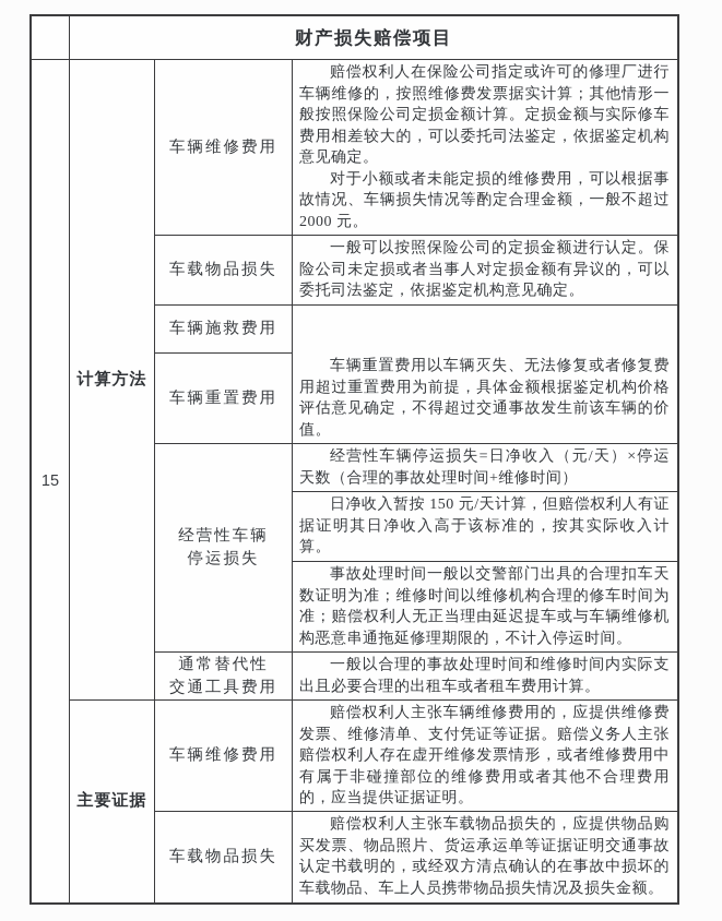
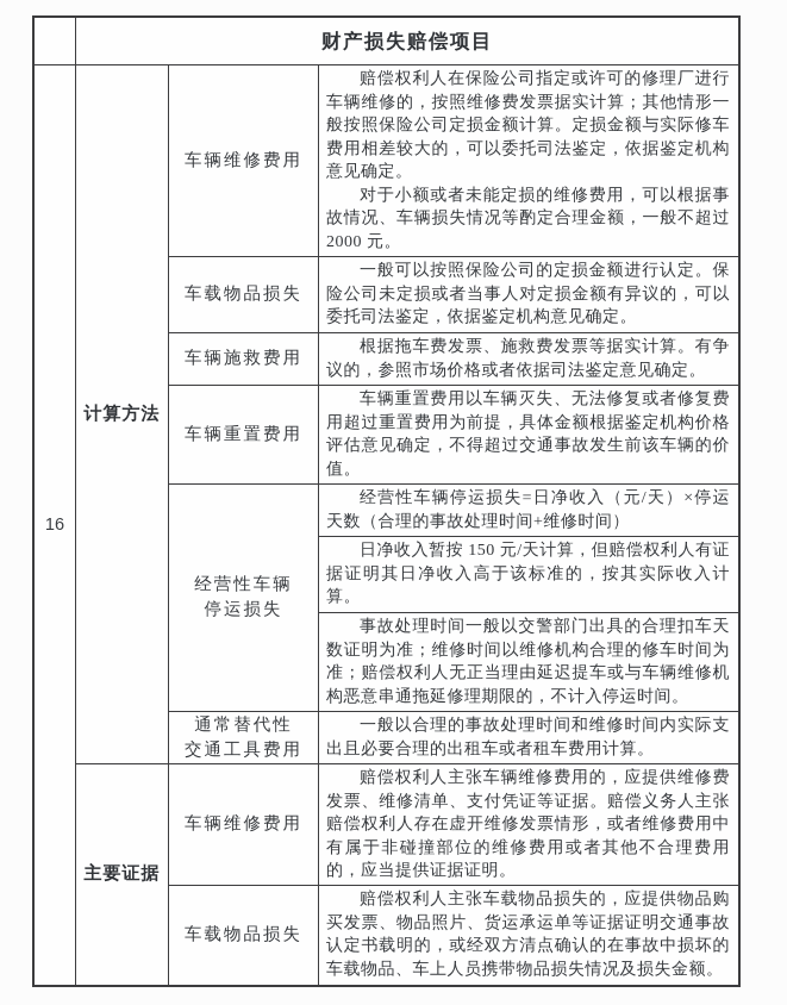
  财产损失赔偿项目
- 15
+ 16
  计算方法
  主要证据
  车辆维修费用
  车载物品损失
  车辆施救费用
  车辆重置费用
  经营性车辆
  停运损失
  通常替代性
  交通工具费用
  车辆维修费用
  车载物品损失
  赔偿权利人在保险公司指定或许可的修理厂进行车辆维修的，按照维修费发票据实计算；其他情形一般按照保险公司定损金额计算。定损金额与实际修车费用相差较大的，可以委托司法鉴定，依据鉴定机构意见确定。
  对于小额或者未能定损的维修费用，可以根据事故情况、车辆损失情况等酌定合理金额，一般不超过2000 元。
  一般可以按照保险公司的定损金额进行认定。保险公司未定损或者当事人对定损金额有异议的，可以委托司法鉴定，依据鉴定机构意见确定。
+ 根据拖车费发票、施救费发票等据实计算。有争议的，参照市场价格或者依据司法鉴定意见确定。
  车辆重置费用以车辆灭失、无法修复或者修复费用超过重置费用为前提，具体金额根据鉴定机构价格评估意见确定，不得超过交通事故发生前该车辆的价值。
  经营性车辆停运损失=日净收入（元/天）×停运天数（合理的事故处理时间+维修时间）
  日净收入暂按 150 元/天计算，但赔偿权利人有证据证明其日净收入高于该标准的，按其实际收入计算。
  事故处理时间一般以交警部门出具的合理扣车天数证明为准；维修时间以维修机构合理的修车时间为准；赔偿权利人无正当理由延迟提车或与车辆维修机构恶意串通拖延修理期限的，不计入停运时间。
  一般以合理的事故处理时间和维修时间内实际支出且必要合理的出租车或者租车费用计算。
  赔偿权利人主张车辆维修费用的，应提供维修费发票、维修清单、支付凭证等证据。赔偿义务人主张赔偿权利人存在虚开维修发票情形，或者维修费用中有属于非碰撞部位的维修费用或者其他不合理费用的，应当提供证据证明。
  赔偿权利人主张车载物品损失的，应提供物品购买发票、物品照片、货运承运单等证据证明交通事故认定书载明的，或经双方清点确认的在事故中损坏的车载物品、车上人员携带物品损失情况及损失金额。
